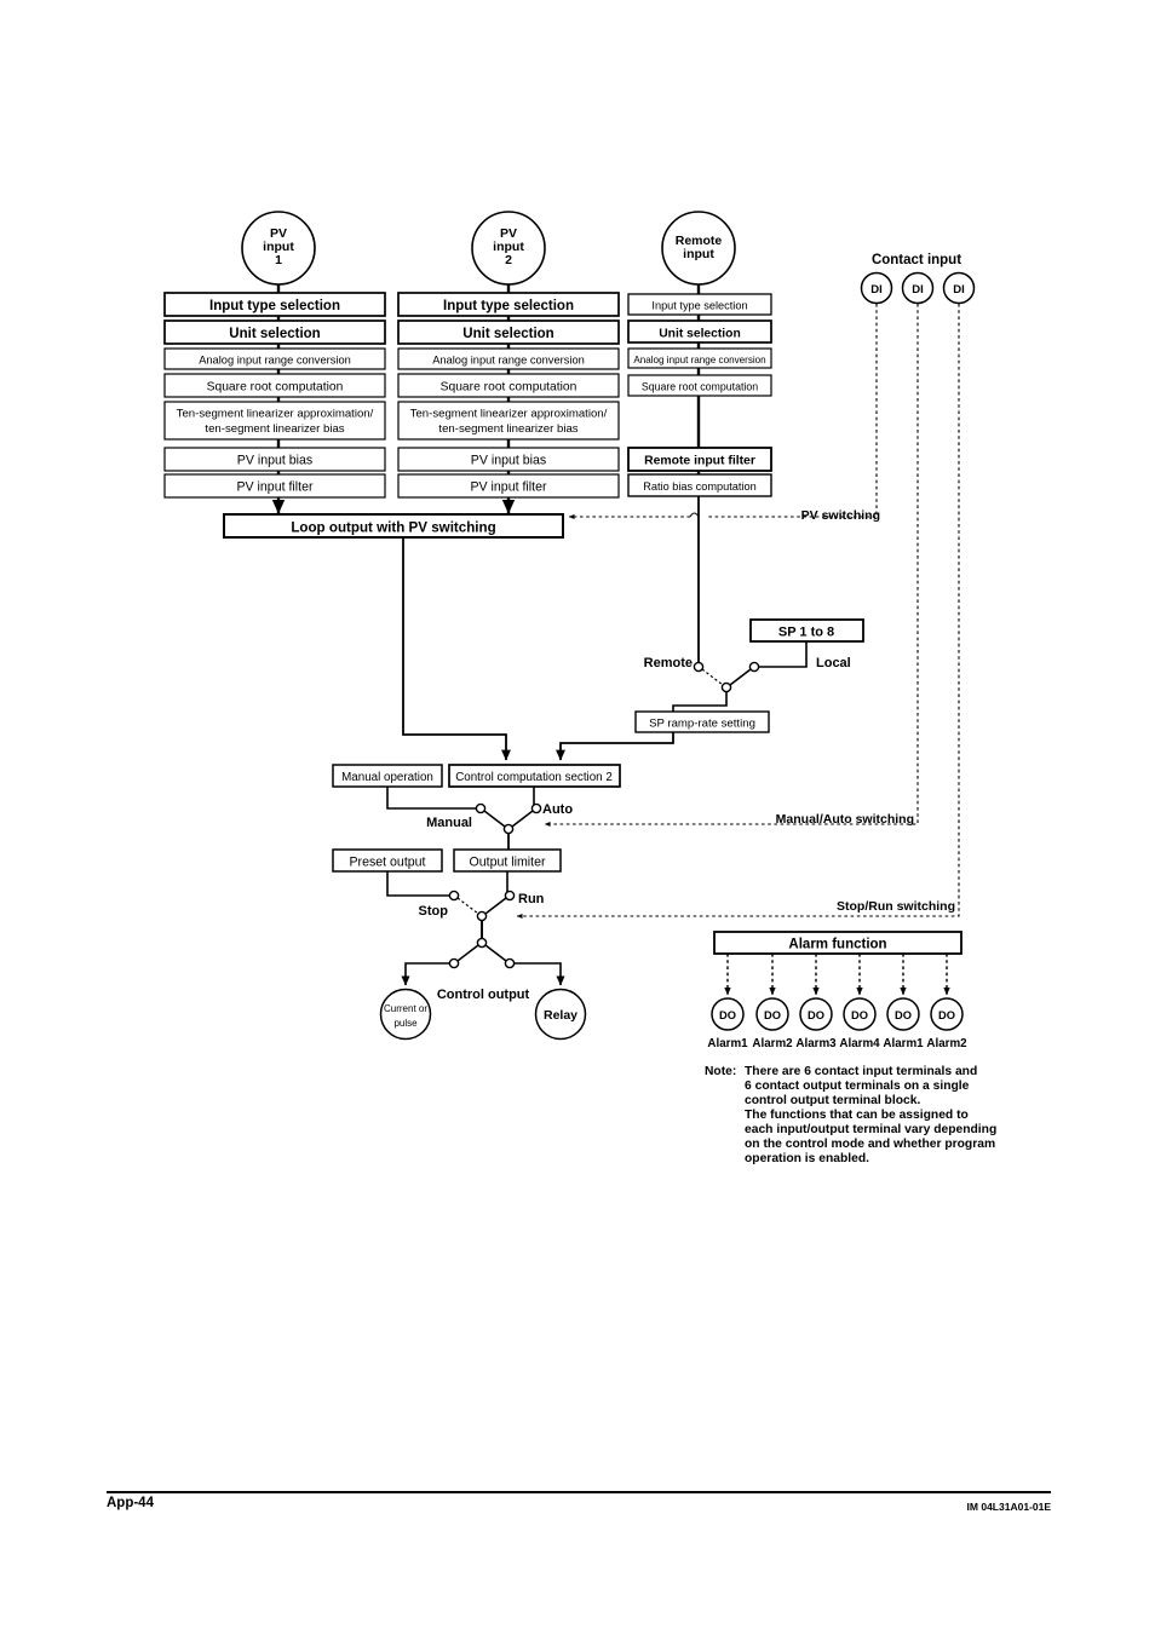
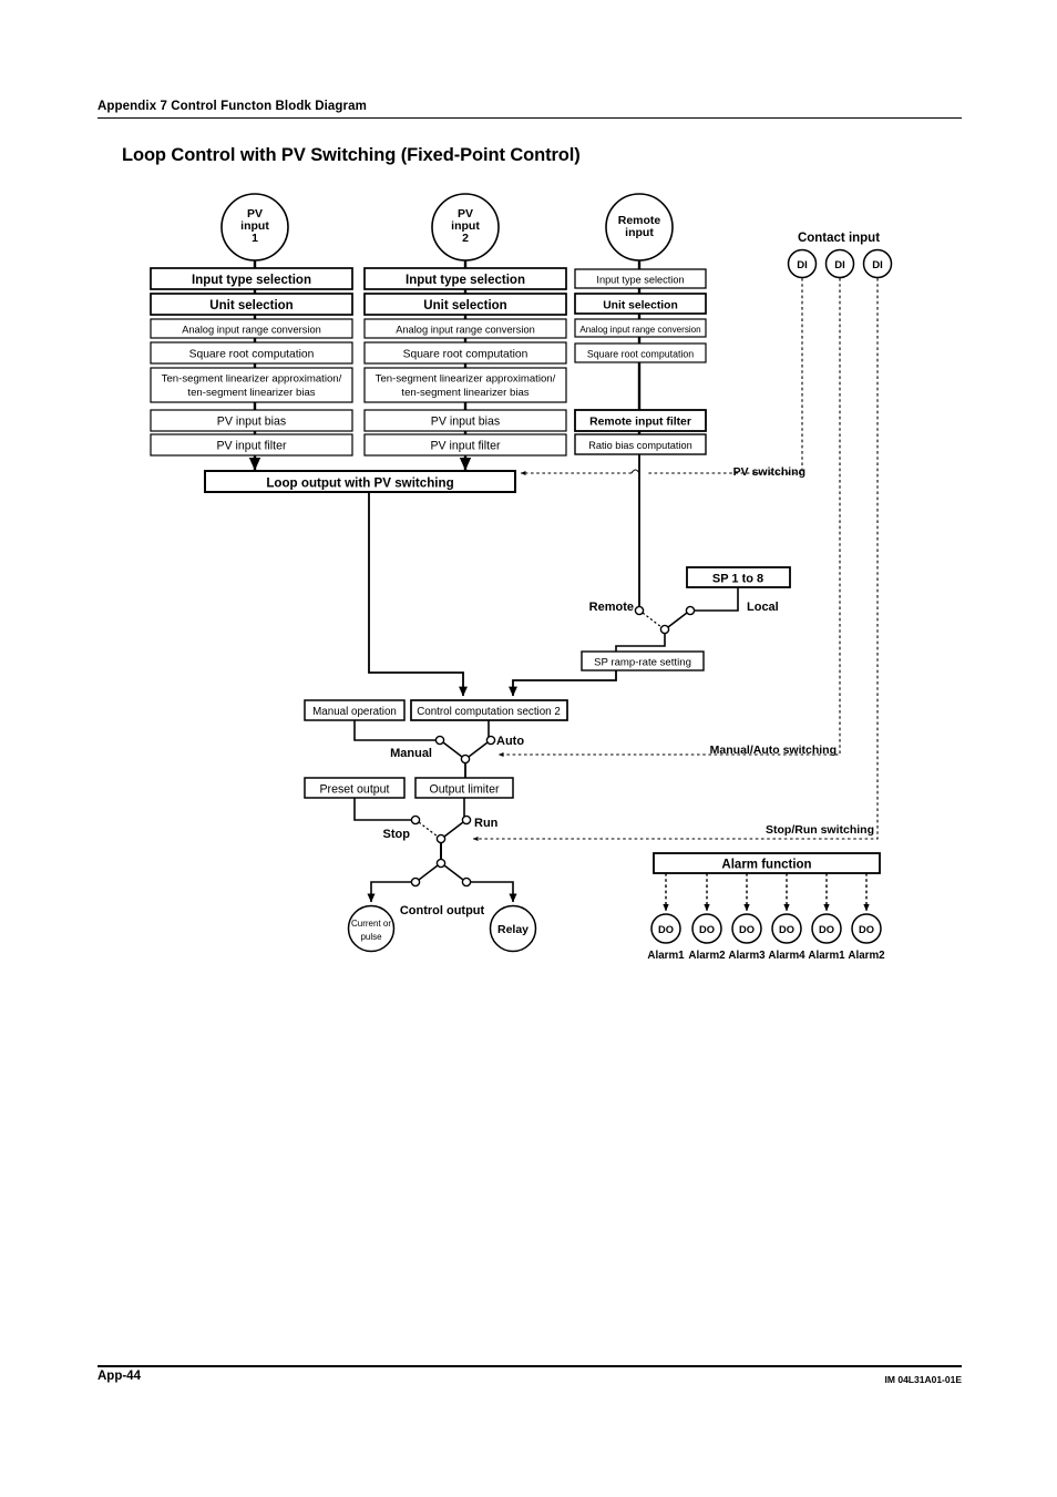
+ Appendix 7 Control Functon Blodk Diagram
+ Loop Control with PV Switching (Fixed-Point Control)
  PV
  input
  1
  PV
  input
  2
  Remote
  input
  Input type selection
  Unit selection
  Analog input range conversion
  Square root computation
  Ten-segment linearizer approximation/
  ten-segment linearizer bias
  PV input bias
  PV input filter
  Input type selection
  Unit selection
  Analog input range conversion
  Square root computation
  Ten-segment linearizer approximation/
  ten-segment linearizer bias
  PV input bias
  PV input filter
  Input type selection
  Unit selection
  Analog input range conversion
  Square root computation
  Remote input filter
  Ratio bias computation
  Contact input
  DI
  DI
  DI
  PV switching
  Manual/Auto switching
  Stop/Run switching
  Loop output with PV switching
  SP 1 to 8
  Remote
  Local
  SP ramp-rate setting
  Manual operation
  Control computation section 2
  Manual
  Auto
  Preset output
  Output limiter
  Stop
  Run
  Control output
  Current or
  pulse
  Relay
  Alarm function
  DO
  Alarm1
  DO
  Alarm2
  DO
  Alarm3
  DO
  Alarm4
  DO
  Alarm1
  DO
  Alarm2
- Note:
- There are 6 contact input terminals and
- 6 contact output terminals on a single
- control output terminal block.
- The functions that can be assigned to
- each input/output terminal vary depending
- on the control mode and whether program
- operation is enabled.
  App-44
  IM 04L31A01-01E
